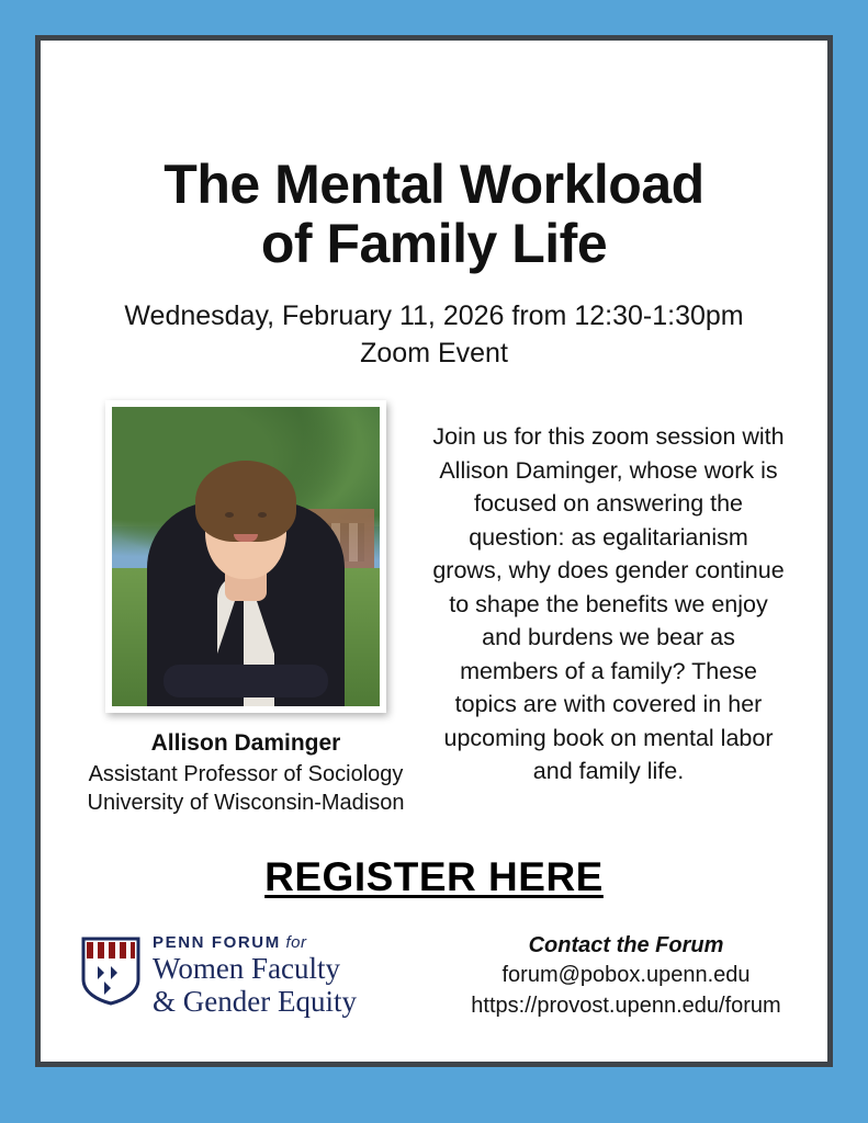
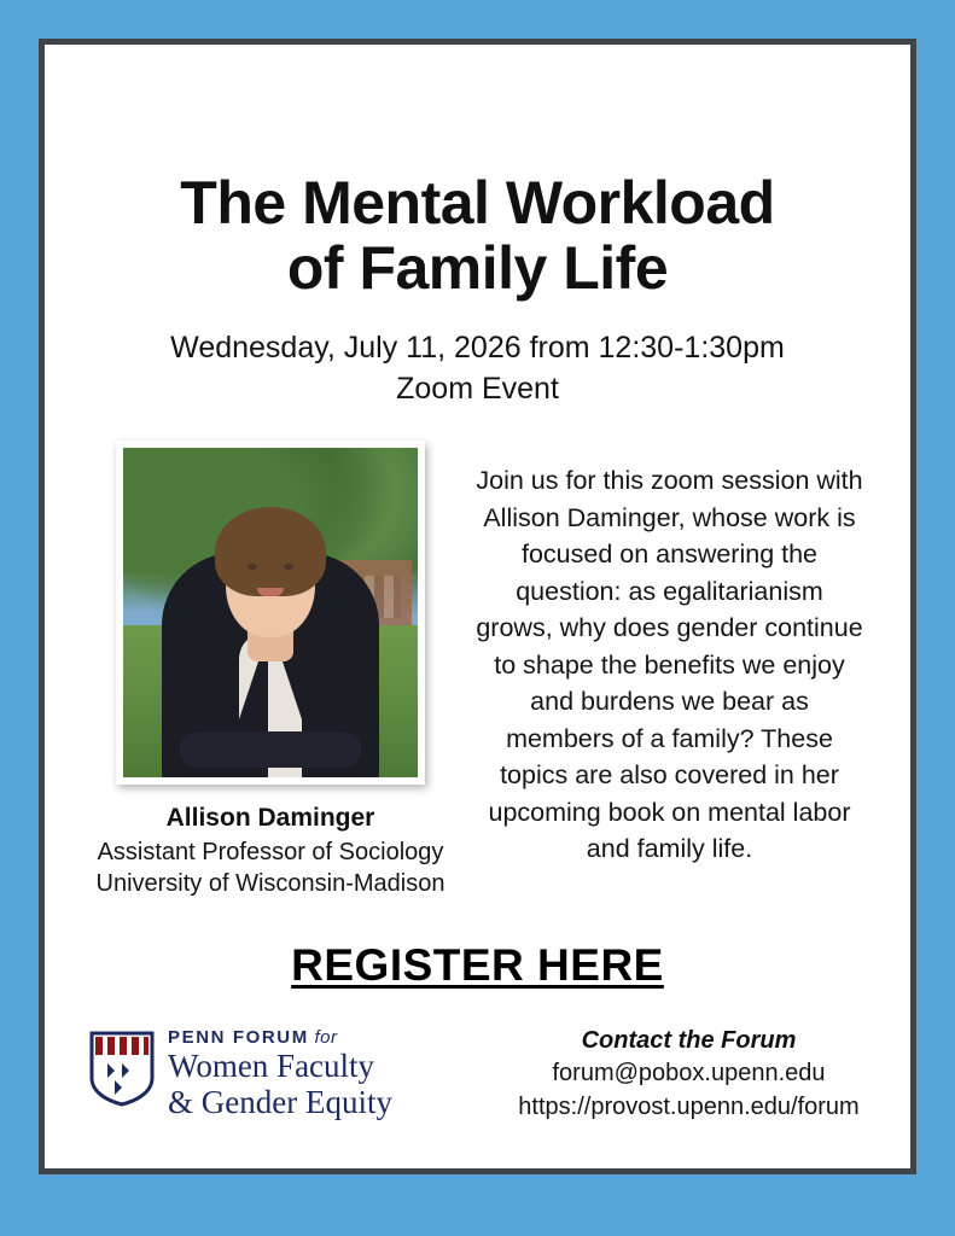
  The Mental Workload
  of Family Life
- Wednesday, February 11, 2026 from 12:30-1:30pm
+ Wednesday, July 11, 2026 from 12:30-1:30pm
  Zoom Event
  Allison Daminger
  Assistant Professor of Sociology
  University of Wisconsin-Madison
- Join us for this zoom session with Allison Daminger, whose work is focused on answering the question: as egalitarianism grows, why does gender continue to shape the benefits we enjoy and burdens we bear as members of a family? These topics are with covered in her upcoming book on mental labor and family life.
+ Join us for this zoom session with Allison Daminger, whose work is focused on answering the question: as egalitarianism grows, why does gender continue to shape the benefits we enjoy and burdens we bear as members of a family? These topics are also covered in her upcoming book on mental labor and family life.
  REGISTER HERE
  PENN FORUM for
  Women Faculty
  & Gender Equity
  Contact the Forum
  forum@pobox.upenn.edu
  https://provost.upenn.edu/forum
